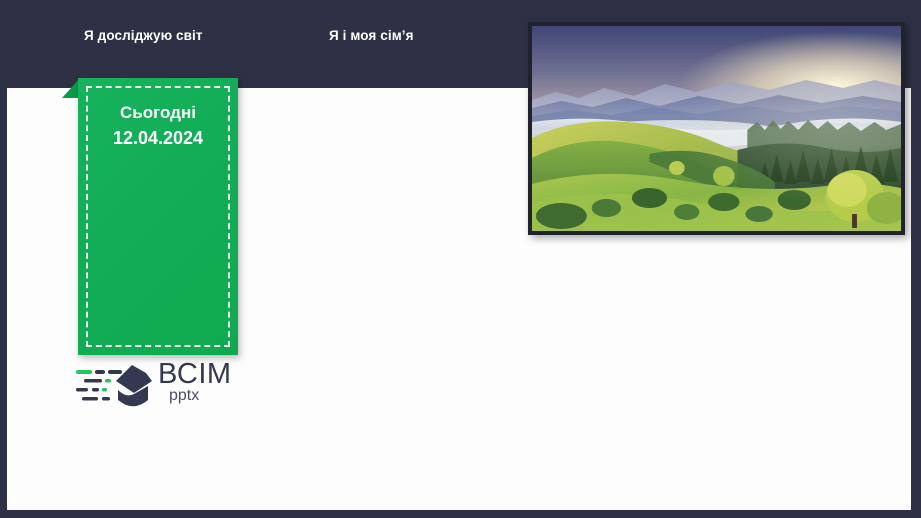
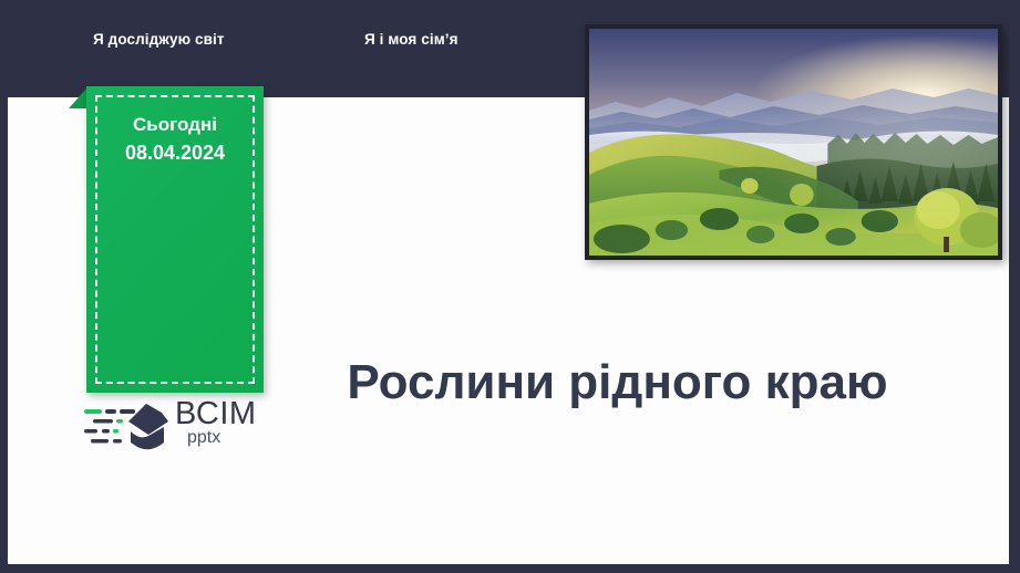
  Я досліджую світ
  Я і моя сім’я
  Сьогодні
- 12.04.2024
+ 08.04.2024
  ВСІМ
  pptx
+ Рослини рідного краю
